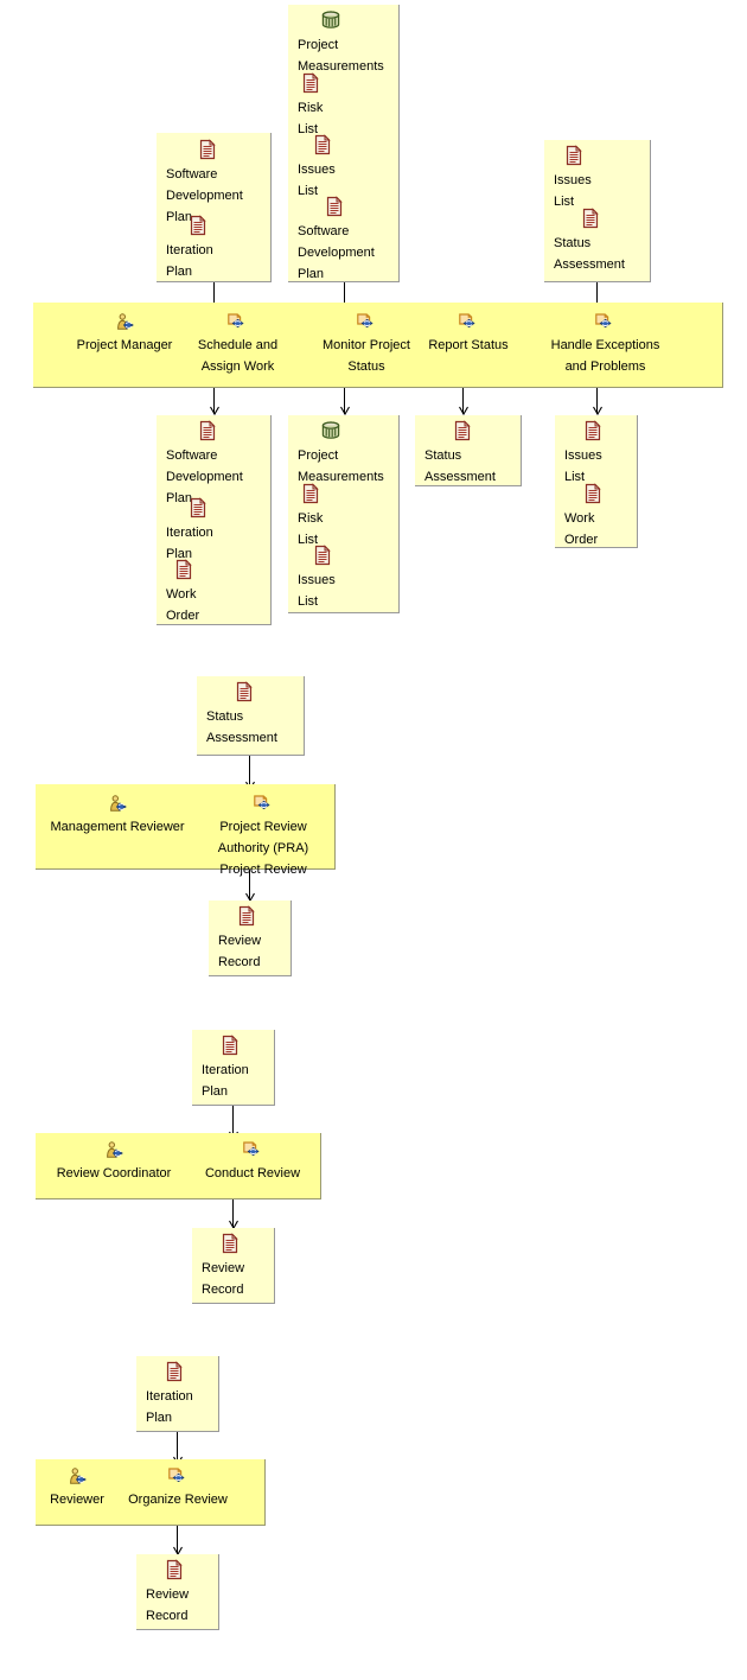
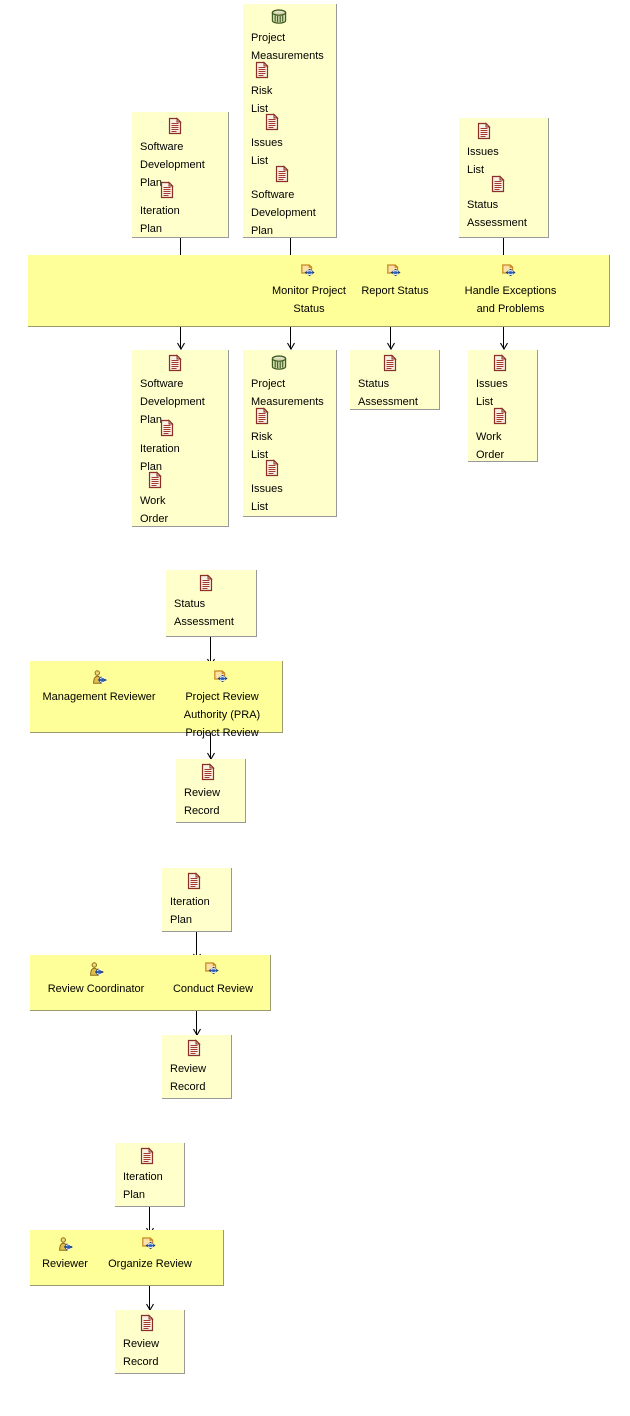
  Software
  Development
  Plan
  Iteration
  Plan
  Project
  Measurements
  Risk
  List
  Issues
  List
  Software
  Development
  Plan
  Issues
  List
  Status
  Assessment
- Project Manager
- Schedule and
- Assign Work
  Monitor Project
  Status
  Report Status
  Handle Exceptions
  and Problems
  Software
  Development
  Plan
  Iteration
  Plan
  Work
  Order
  Project
  Measurements
  Risk
  List
  Issues
  List
  Status
  Assessment
  Issues
  List
  Work
  Order
  Status
  Assessment
  Management Reviewer
  Project Review
  Authority (PRA)
  Project Review
  Review
  Record
  Iteration
  Plan
  Review Coordinator
  Conduct Review
  Review
  Record
  Iteration
  Plan
  Reviewer
  Organize Review
  Review
  Record
